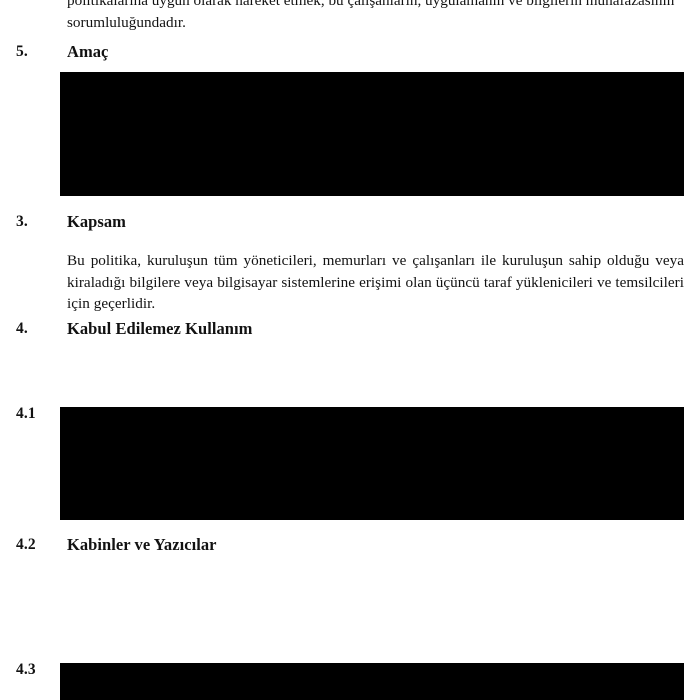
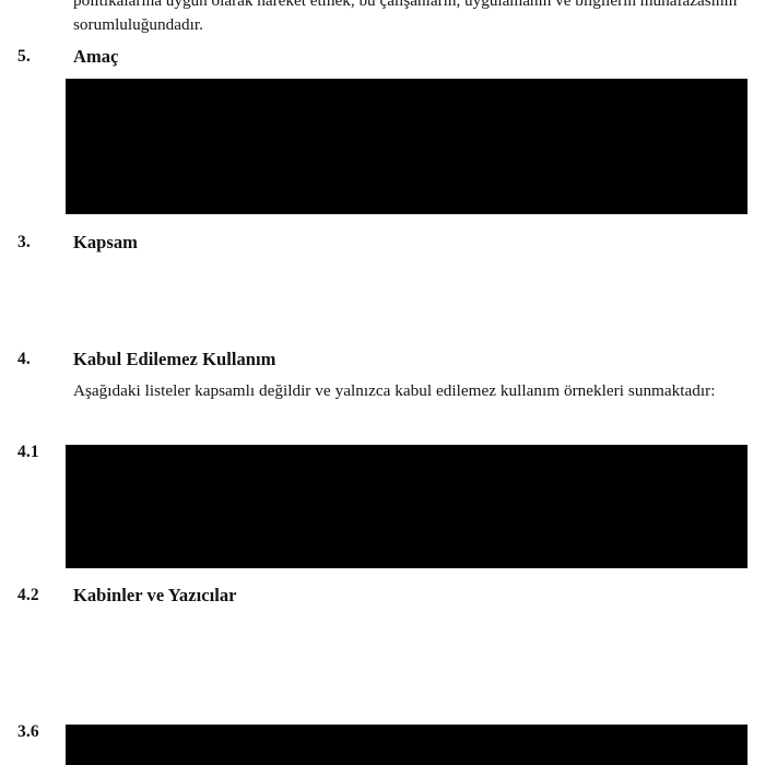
  politikalarına uygun olarak hareket etmek, bu çalışanların, uygulamanın ve bilgilerin muhafazasının
  sorumluluğundadır.
  5.
  Amaç
  3.
  Kapsam
- Bu politika, kuruluşun tüm yöneticileri, memurları ve çalışanları ile kuruluşun sahip olduğu veya kiraladığı bilgilere veya bilgisayar sistemlerine erişimi olan üçüncü taraf yüklenicileri ve temsilcileri için geçerlidir.
  4.
  Kabul Edilemez Kullanım
+ Aşağıdaki listeler kapsamlı değildir ve yalnızca kabul edilemez kullanım örnekleri sunmaktadır:
  4.1
  4.2
  Kabinler ve Yazıcılar
- 4.3
+ 3.6
